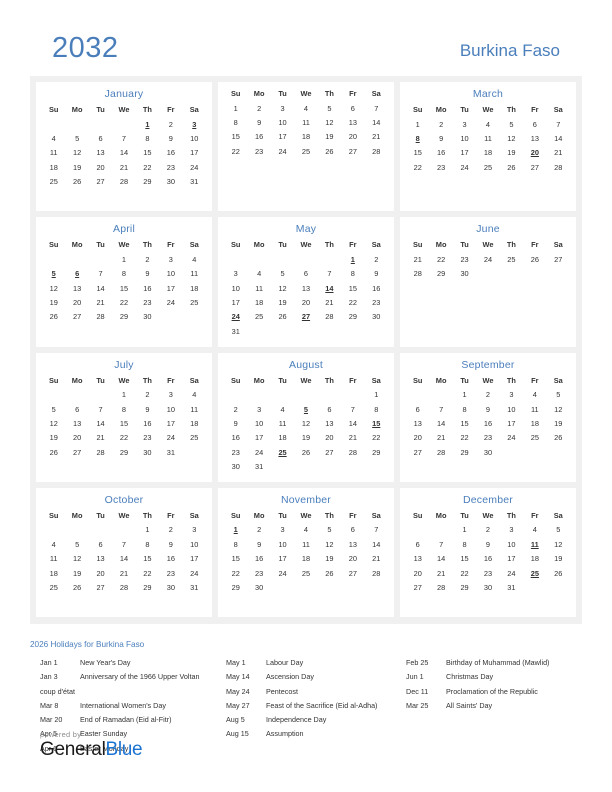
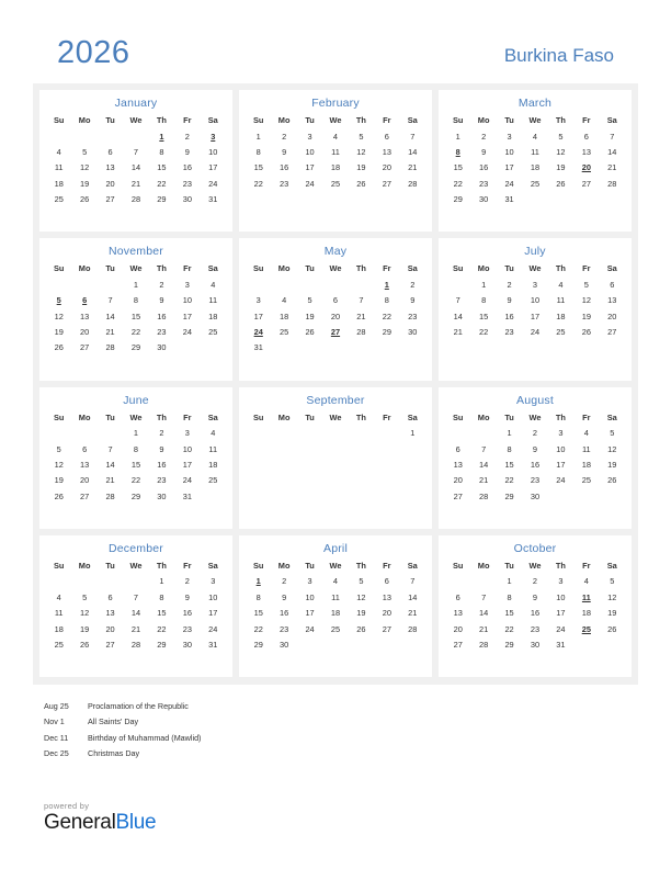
- 2032
+ 2026
  Burkina Faso
  January
  Su	Mo	Tu	We	Th	Fr	Sa
  				1	2	3
  4	5	6	7	8	9	10
  11	12	13	14	15	16	17
  18	19	20	21	22	23	24
  25	26	27	28	29	30	31
+ February
  Su	Mo	Tu	We	Th	Fr	Sa
  1	2	3	4	5	6	7
  8	9	10	11	12	13	14
  15	16	17	18	19	20	21
  22	23	24	25	26	27	28
  March
  Su	Mo	Tu	We	Th	Fr	Sa
  1	2	3	4	5	6	7
  8	9	10	11	12	13	14
  15	16	17	18	19	20	21
  22	23	24	25	26	27	28
+ 29	30	31
- April
+ November
  Su	Mo	Tu	We	Th	Fr	Sa
  			1	2	3	4
  5	6	7	8	9	10	11
  12	13	14	15	16	17	18
  19	20	21	22	23	24	25
  26	27	28	29	30
  May
  Su	Mo	Tu	We	Th	Fr	Sa
  					1	2
  3	4	5	6	7	8	9
- 10	11	12	13	14	15	16
  17	18	19	20	21	22	23
  24	25	26	27	28	29	30
  31
- June
+ July
  Su	Mo	Tu	We	Th	Fr	Sa
+ 	1	2	3	4	5	6
+ 7	8	9	10	11	12	13
+ 14	15	16	17	18	19	20
  21	22	23	24	25	26	27
- 28	29	30
- July
+ June
  Su	Mo	Tu	We	Th	Fr	Sa
  			1	2	3	4
  5	6	7	8	9	10	11
  12	13	14	15	16	17	18
  19	20	21	22	23	24	25
  26	27	28	29	30	31
- August
+ September
  Su	Mo	Tu	We	Th	Fr	Sa
  						1
- 2	3	4	5	6	7	8
- 9	10	11	12	13	14	15
- 16	17	18	19	20	21	22
- 23	24	25	26	27	28	29
- 30	31
- September
+ August
  Su	Mo	Tu	We	Th	Fr	Sa
  		1	2	3	4	5
  6	7	8	9	10	11	12
  13	14	15	16	17	18	19
  20	21	22	23	24	25	26
  27	28	29	30
- October
+ December
  Su	Mo	Tu	We	Th	Fr	Sa
  				1	2	3
  4	5	6	7	8	9	10
  11	12	13	14	15	16	17
  18	19	20	21	22	23	24
  25	26	27	28	29	30	31
- November
+ April
  Su	Mo	Tu	We	Th	Fr	Sa
  1	2	3	4	5	6	7
  8	9	10	11	12	13	14
  15	16	17	18	19	20	21
  22	23	24	25	26	27	28
  29	30
- December
+ October
  Su	Mo	Tu	We	Th	Fr	Sa
  		1	2	3	4	5
  6	7	8	9	10	11	12
  13	14	15	16	17	18	19
  20	21	22	23	24	25	26
  27	28	29	30	31
- 2026 Holidays for Burkina Faso
- Jan 1
- New Year's Day
- Jan 3
- Anniversary of the 1966 Upper Voltan
- coup d'état
- Mar 8
- International Women's Day
- Mar 20
- End of Ramadan (Eid al-Fitr)
- Apr 5
- Easter Sunday
- Apr 6
- Easter Monday
- May 1
- Labour Day
- May 14
- Ascension Day
- May 24
- Pentecost
- May 27
- Feast of the Sacrifice (Eid al-Adha)
- Aug 5
- Independence Day
- Aug 15
- Assumption
- Feb 25
+ Aug 25
- Birthday of Muhammad (Mawlid)
+ Proclamation of the Republic
- Jun 1
+ Nov 1
- Christmas Day
+ All Saints' Day
  Dec 11
- Proclamation of the Republic
+ Birthday of Muhammad (Mawlid)
- Mar 25
+ Dec 25
- All Saints' Day
+ Christmas Day
  powered by
  GeneralBlue
